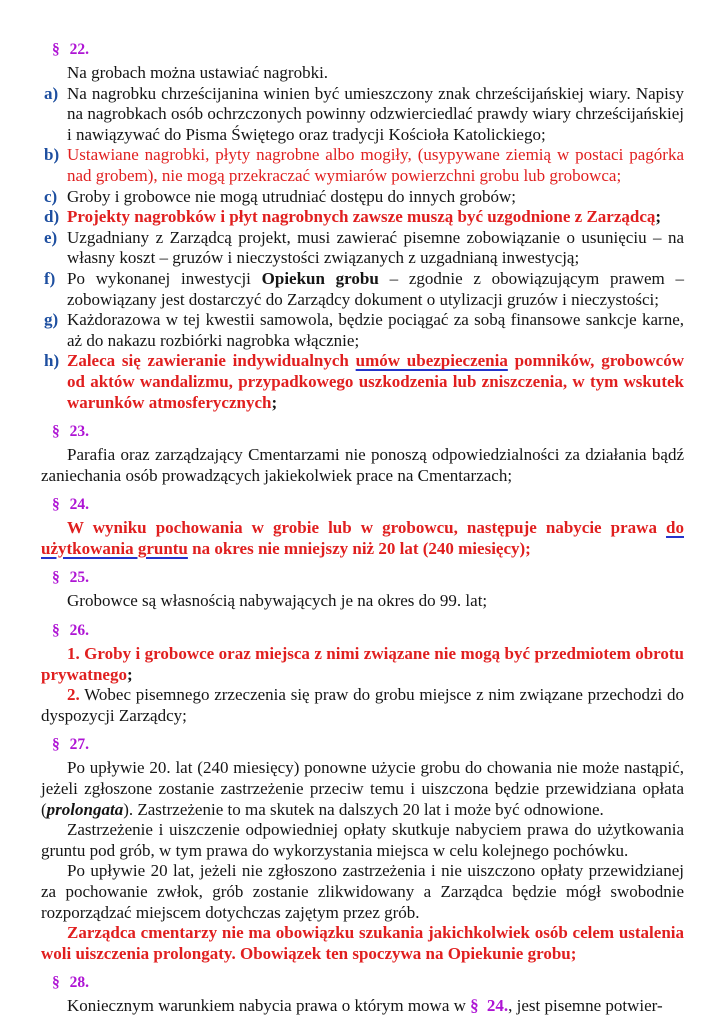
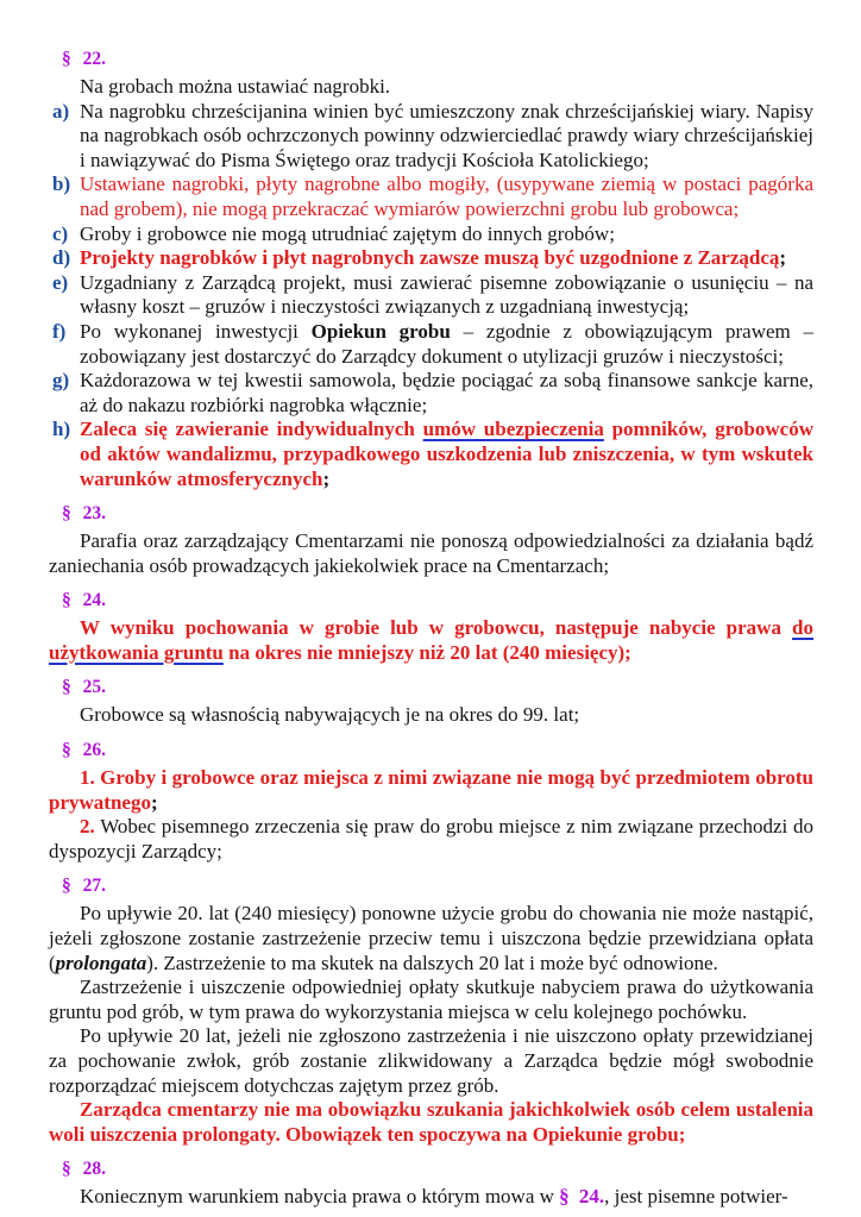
  § 22.
  Na grobach można ustawiać nagrobki.
  a)
  Na nagrobku chrześcijanina winien być umieszczony znak chrześcijańskiej wiary. Na­pisy na nagrobkach osób ochrzczonych powinny odzwierciedlać prawdy wiary chrze­ścijańskiej i nawiązywać do Pisma Świętego oraz tradycji Kościoła Katolickiego;
  b)
  Ustawiane nagrobki, płyty nagrobne albo mogiły, (usypywane ziemią w postaci pagór­ka nad grobem), nie mogą przekraczać wymiarów powierzchni grobu lub grobowca;
  c)
- Groby i grobowce nie mogą utrudniać dostępu do innych grobów;
+ Groby i grobowce nie mogą utrudniać zajętym do innych grobów;
  d)
  Projekty nagrobków i płyt nagrobnych zawsze muszą być uzgodnione z Zarządcą;
  e)
  Uzgadniany z Zarządcą projekt, musi zawierać pisemne zobowiązanie o usunięciu – na własny koszt – gruzów i nieczystości związanych z uzgadnianą inwestycją;
  f)
  Po wykonanej inwestycji Opiekun grobu – zgodnie z obowiązującym prawem – zobowiązany jest dostarczyć do Zarządcy dokument o utylizacji gruzów i nieczystości;
  g)
  Każdorazowa w tej kwestii samowola, będzie pociągać za sobą finansowe sankcje kar­ne, aż do nakazu rozbiórki nagrobka włącznie;
  h)
  Zaleca się zawieranie indywidualnych umów ubezpieczenia pomników, grobow­ców od aktów wandalizmu, przypadkowego uszkodzenia lub zniszczenia, w tym wskutek warunków atmosferycznych;
  § 23.
  Parafia oraz zarządzający Cmentarzami nie ponoszą odpowiedzialności za działania bądź zaniechania osób prowadzących jakiekolwiek prace na Cmentarzach;
  § 24.
  W wyniku pochowania w grobie lub w grobowcu, następuje nabycie prawa do użytkowania gruntu na okres nie mniejszy niż 20 lat (240 miesięcy);
  § 25.
  Grobowce są własnością nabywających je na okres do 99. lat;
  § 26.
  1. Groby i grobowce oraz miejsca z nimi związane nie mogą być przedmiotem ob­rotu prywatnego;
  2. Wobec pisemnego zrzeczenia się praw do grobu miejsce z nim związane przechodzi do dyspozycji Zarządcy;
  § 27.
  Po upływie 20. lat (240 miesięcy) ponowne użycie grobu do chowania nie może nastą­pić, jeżeli zgłoszone zostanie zastrzeżenie przeciw temu i uiszczona będzie przewidziana opłata (prolongata). Zastrzeżenie to ma skutek na dalszych 20 lat i może być odnowione.
  Zastrzeżenie i uiszczenie odpowiedniej opłaty skutkuje nabyciem prawa do użytkowa­nia gruntu pod grób, w tym prawa do wykorzystania miejsca w celu kolejnego pochówku.
  Po upływie 20 lat, jeżeli nie zgłoszono zastrzeżenia i nie uiszczono opłaty przewidzia­nej za pochowanie zwłok, grób zostanie zlikwidowany a Zarządca będzie mógł swobodnie rozporządzać miejscem dotychczas zajętym przez grób.
  Zarządca cmentarzy nie ma obowiązku szukania jakichkolwiek osób celem ustale­nia woli uiszczenia prolongaty. Obowiązek ten spoczywa na Opiekunie grobu;
  § 28.
  Koniecznym warunkiem nabycia prawa o którym mowa w § 24., jest pisemne potwier-
